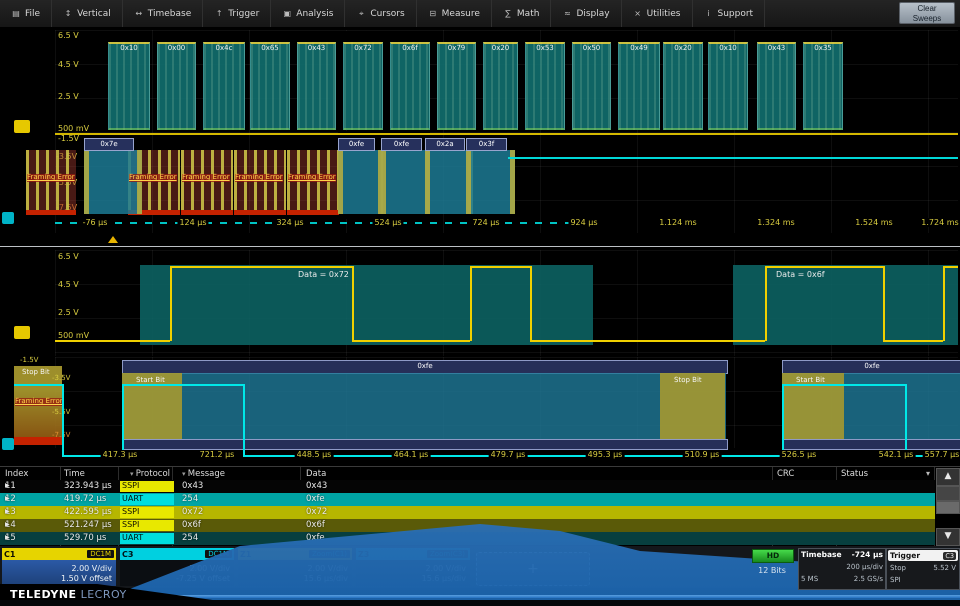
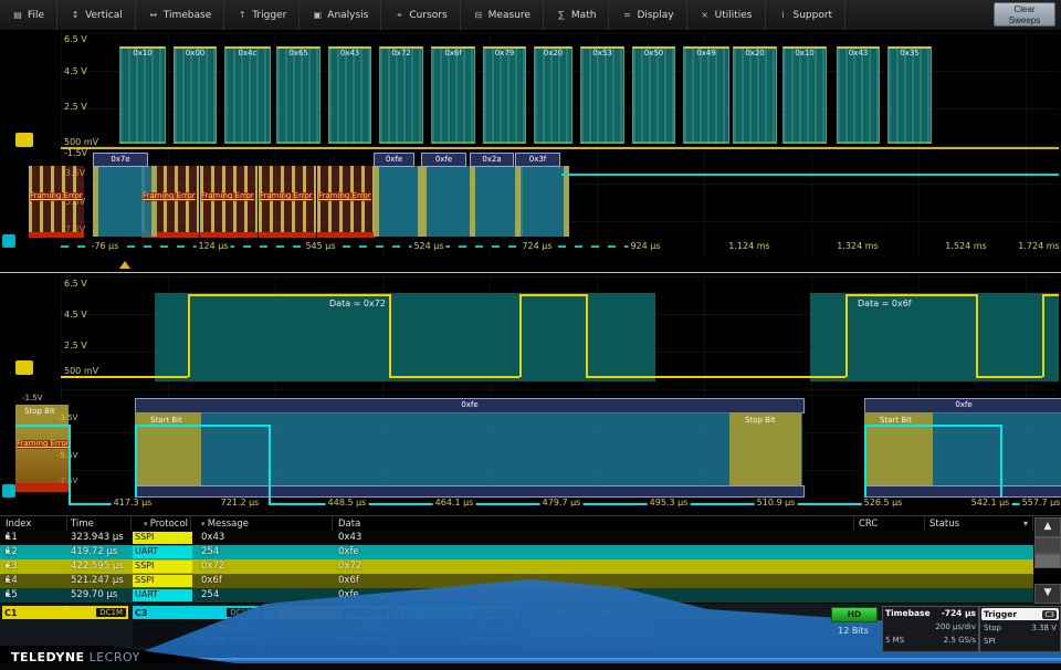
  ▤
  File
  ↕
  Vertical
  ↔
  Timebase
  ↑
  Trigger
  ▣
  Analysis
  ⌖
  Cursors
  ⊟
  Measure
  ∑
  Math
  ≈
  Display
  ×
  Utilities
  i
  Support
  Clear
  Sweeps
  6.5 V
  4.5 V
  2.5 V
  500 mV
  0x10
  0x00
  0x4c
  0x65
  0x43
  0x72
  0x6f
  0x79
  0x20
  0x53
  0x50
  0x49
  0x20
  0x10
  0x43
  0x35
  -1.5V
  Framing Error
  Framing Error
  Framing Error
  Framing Error
  Framing Error
  0x7e
  0xfe
  0xfe
  0x2a
  0x3f
  -76 µs
  124 µs
- 324 µs
+ 545 µs
  524 µs
  724 µs
  924 µs
  1.124 ms
  1.324 ms
  1.524 ms
  1.724 ms
  6.5 V
  4.5 V
  2.5 V
  500 mV
  Data = 0x72
  Data = 0x6f
  -1.5V
  -3.5V
  -5.V
  -7.V
  Stop Bit
  Framing Erro
  0xfe
  0xfe
  Start Bit
  Stop Bit
  Start Bit
  417.3 µs
  721.2 µs
  448.5 µs
  464.1 µs
  479.7 µs
  495.3 µs
  510.9 µs
  526.5 µs
  542.1 µs
  557.7 µs
  Index
  Time
  Protocol
  Message
  Data
  CRC
  Status
  11
  323.943 µs
  SSPI
  0x43
  0x43
  12
  419.72 µs
  UART
  254
  0xfe
  13
  422.595 µs
  SSPI
  0x72
  0x72
  14
  521.247 µs
  SSPI
  0x6f
  0x6f
  15
  529.70 µs
  UART
  254
  0xfe
  ▲
  ▼
  C1
  DC1M
- 2.00 V/div
- 1.50 V offset
  C3
  HD
  12 Bits
  Timebase
  -724 µs
  200 µs/div
  5 MS
  2.5 GS/s
  Trigger
  C3
  Stop
- 5.52 V
+ 3.38 V
  SPI
  TELEDYNE LECROY
